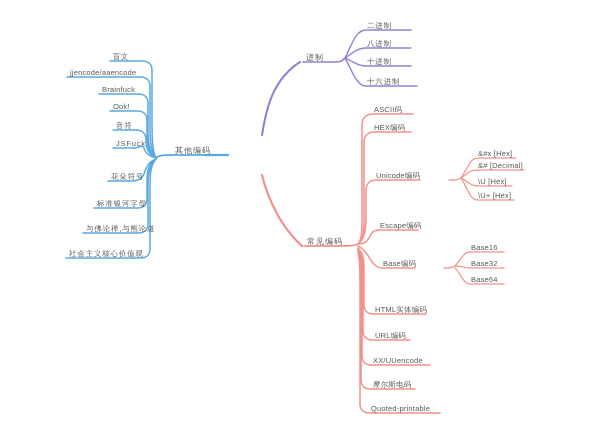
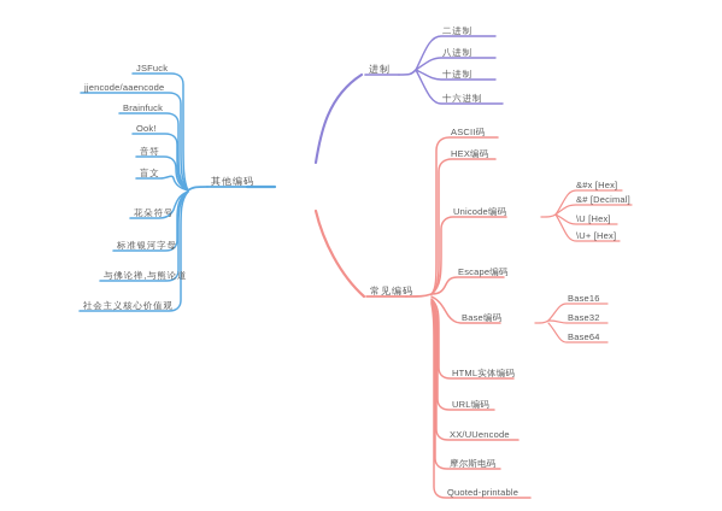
  进制
  二进制
  八进制
  十进制
  十六进制
  常见编码
  ASCII码
  HEX编码
  Unicode编码
  Escape编码
  Base编码
  HTML实体编码
  URL编码
  XX/UUencode
  摩尔斯电码
  Quoted-printable
  &#x [Hex]
  &# [Decimal]
  \U [Hex]
  \U+ [Hex]
  Base16
  Base32
  Base64
  其他编码
- 盲文
+ JSFuck
  jjencode/aaencode
  Brainfuck
  Ook!
  音符
- JSFuck
+ 盲文
  花朵符号
  标准银河字母
  与佛论禅,与熊论道
  社会主义核心价值观
